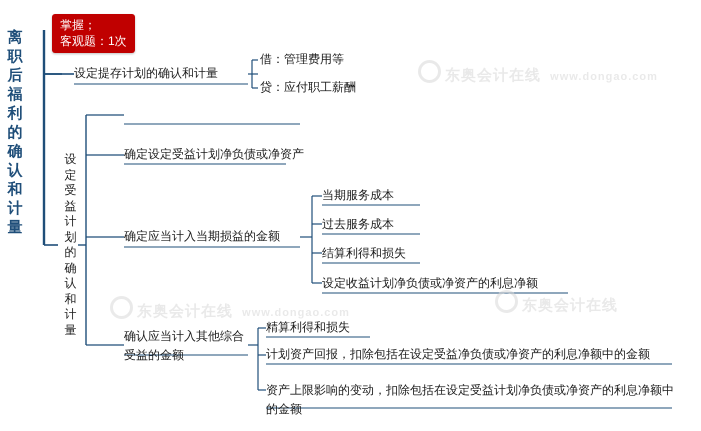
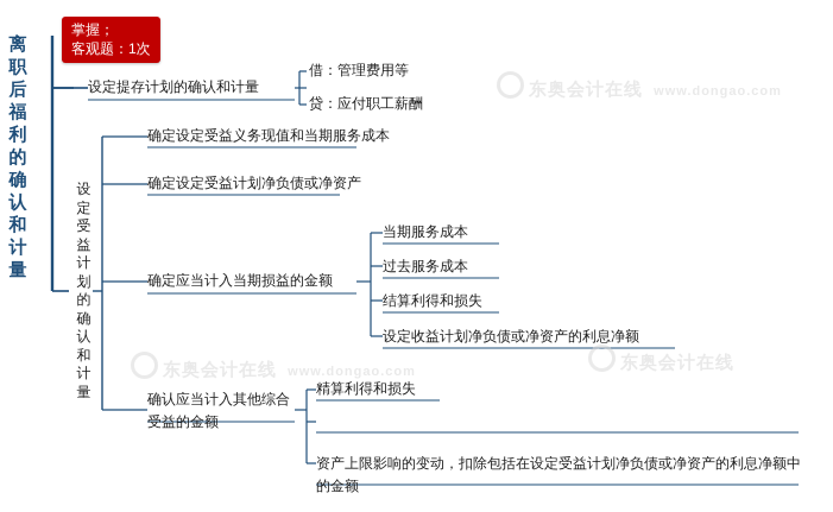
  离职后福利的确认和计量
  掌握；
  客观题：1次
  设定受益计划的确认和计量
  设定提存计划的确认和计量
  借：管理费用等
  贷：应付职工薪酬
+ 确定设定受益义务现值和当期服务成本
  确定设定受益计划净负债或净资产
  确定应当计入当期损益的金额
  当期服务成本
  过去服务成本
  结算利得和损失
  设定收益计划净负债或净资产的利息净额
  确认应当计入其他综合受益的金额
  精算利得和损失
- 计划资产回报，扣除包括在设定受益净负债或净资产的利息净额中的金额
  资产上限影响的变动，扣除包括在设定受益计划净负债或净资产的利息净额中的金额
